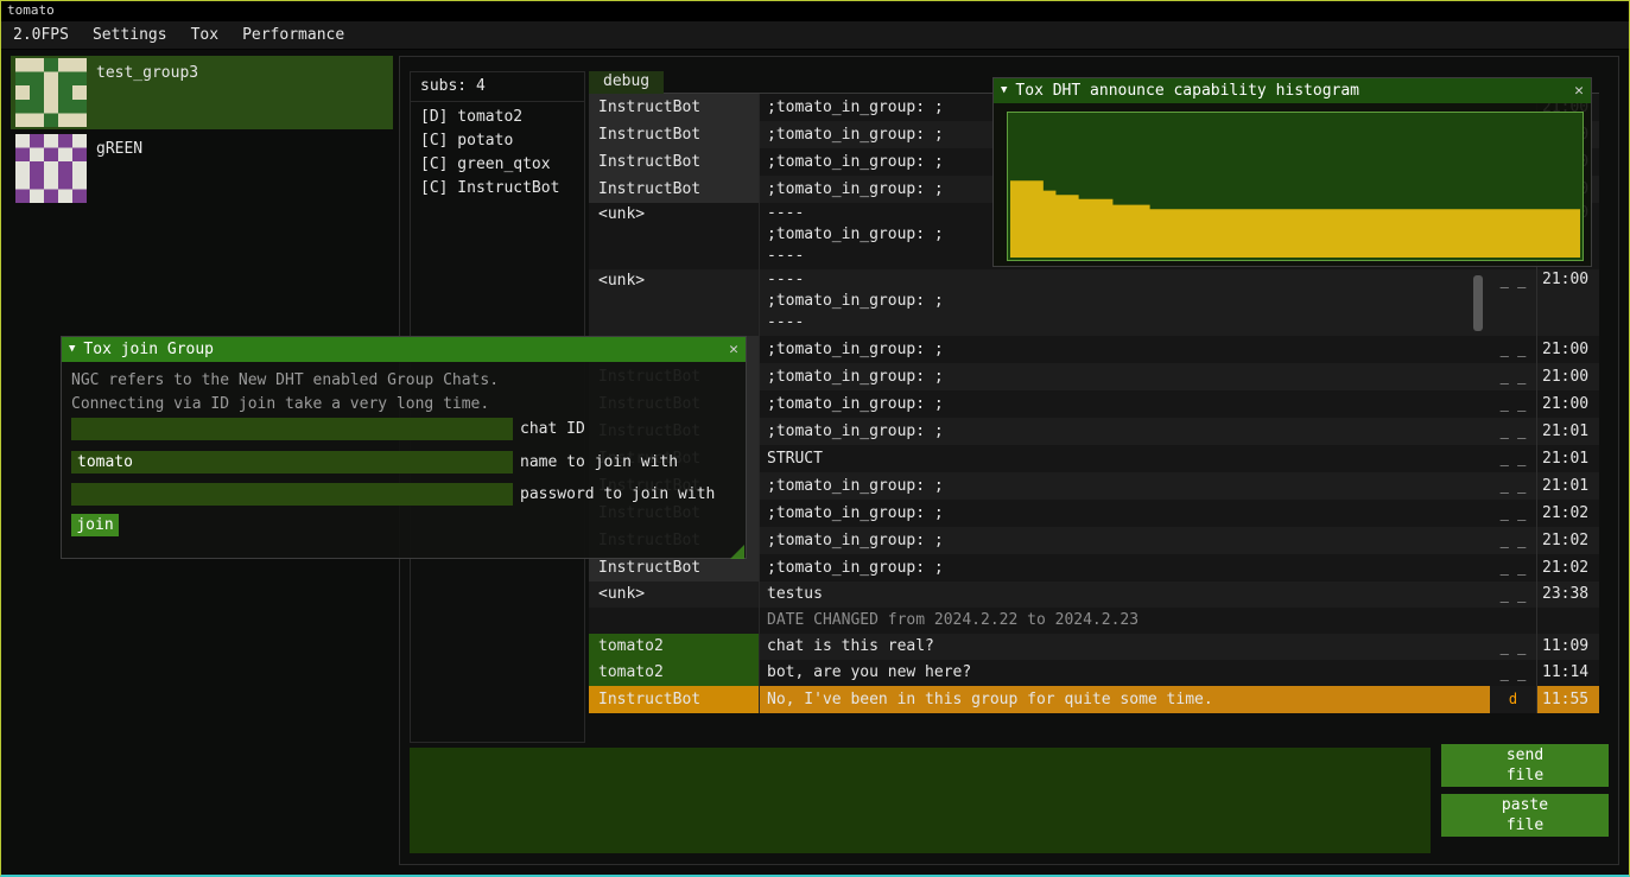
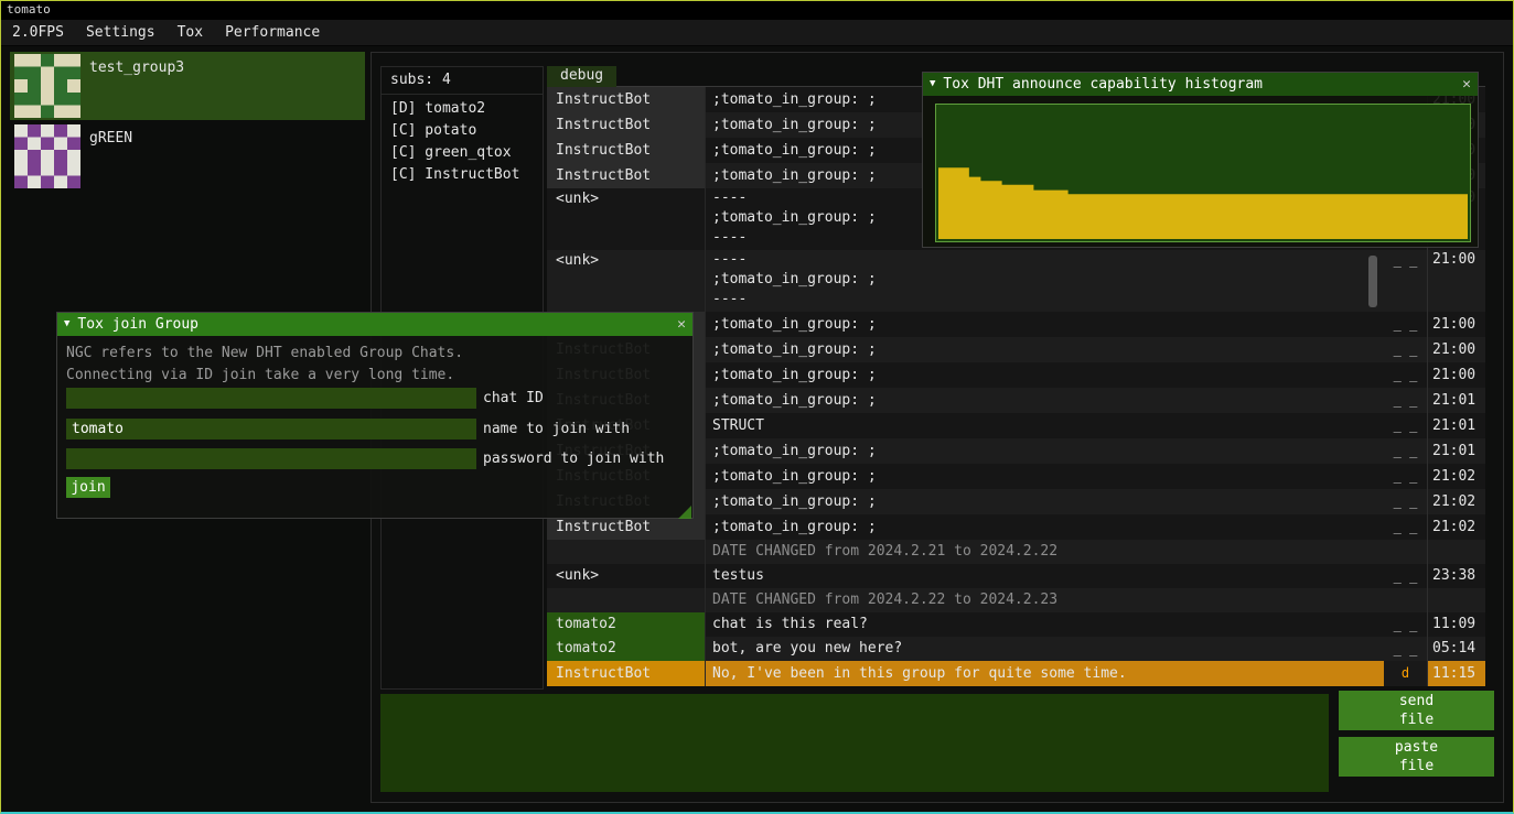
  tomato
  2.0FPS
  Settings
  Tox
  Performance
  test_group3
  gREEN
  subs: 4
  [D] tomato2
  [C] potato
  [C] green_qtox
  [C] InstructBot
  debug
  InstructBot
  ;tomato_in_group: ;
  InstructBot
  ;tomato_in_group: ;
  InstructBot
  ;tomato_in_group: ;
  InstructBot
  ;tomato_in_group: ;
  <unk>
  ----
  ;tomato_in_group: ;
  ----
  <unk>
  ----
  ;tomato_in_group: ;
  ----
  _ _
  21:00
  ;tomato_in_group: ;
  _ _
  21:00
  ;tomato_in_group: ;
  _ _
  21:00
  ;tomato_in_group: ;
  _ _
  21:00
  ;tomato_in_group: ;
  _ _
  21:01
  STRUCT
  _ _
  21:01
  ;tomato_in_group: ;
  _ _
  21:01
  ;tomato_in_group: ;
  _ _
  21:02
  ;tomato_in_group: ;
  _ _
  21:02
  InstructBot
  ;tomato_in_group: ;
  _ _
  21:02
+ DATE CHANGED from 2024.2.21 to 2024.2.22
  <unk>
  testus
  _ _
  23:38
  DATE CHANGED from 2024.2.22 to 2024.2.23
  tomato2
  chat is this real?
  _ _
  11:09
  tomato2
  bot, are you new here?
  _ _
- 11:14
+ 05:14
  InstructBot
  No, I've been in this group for quite some time.
  d
- 11:55
+ 11:15
  send
  file
  paste
  file
  ▼
  Tox DHT announce capability histogram
  ✕
  ▼
  Tox join Group
  ✕
  NGC refers to the New DHT enabled Group Chats.
  Connecting via ID join take a very long time.
  chat ID
  tomato
  name to join with
  password to join with
  join
